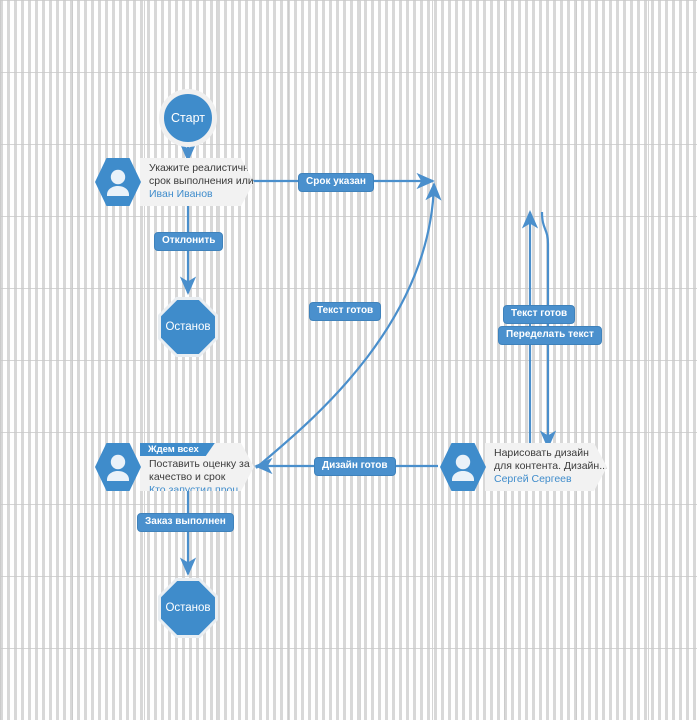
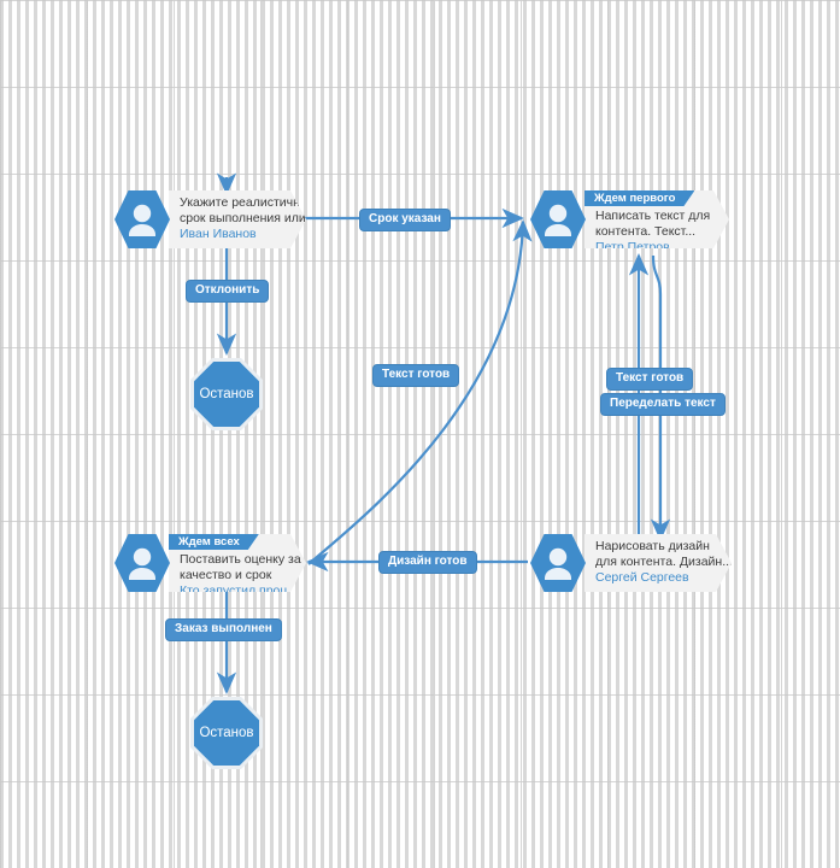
- Старт
  Укажите реалистичн
  срок выполнения или
  Иван Иванов
+ Ждем первого
+ Написать текст для
+ контента. Текст...
+ Петр Петров
  Ждем всех
  Поставить оценку за
  качество и срок
  Кто запустил проц.
  Нарисовать дизайн
  для контента. Дизайн..
  Сергей Сергеев
  Останов
  Останов
  Срок указан
  Отклонить
  Текст готов
  Текст готов
  Переделать текст
  Дизайн готов
  Заказ выполнен
